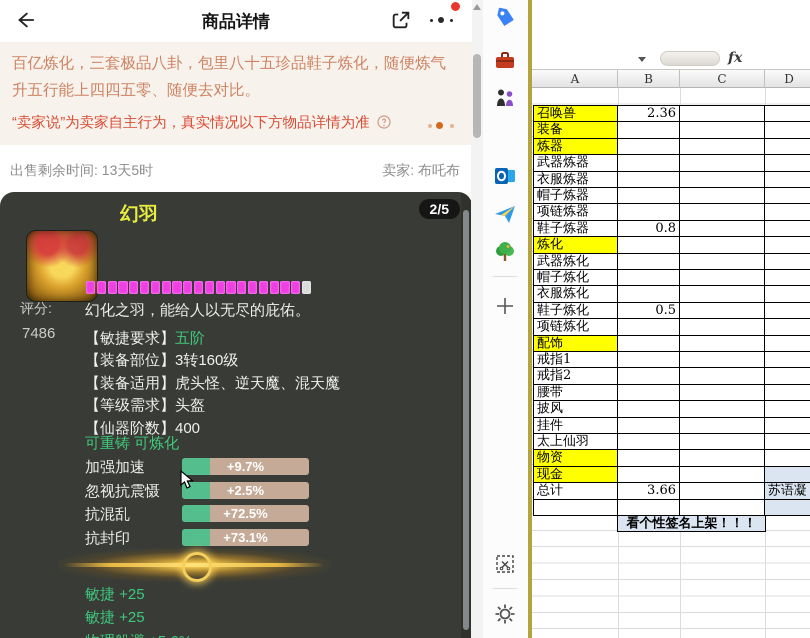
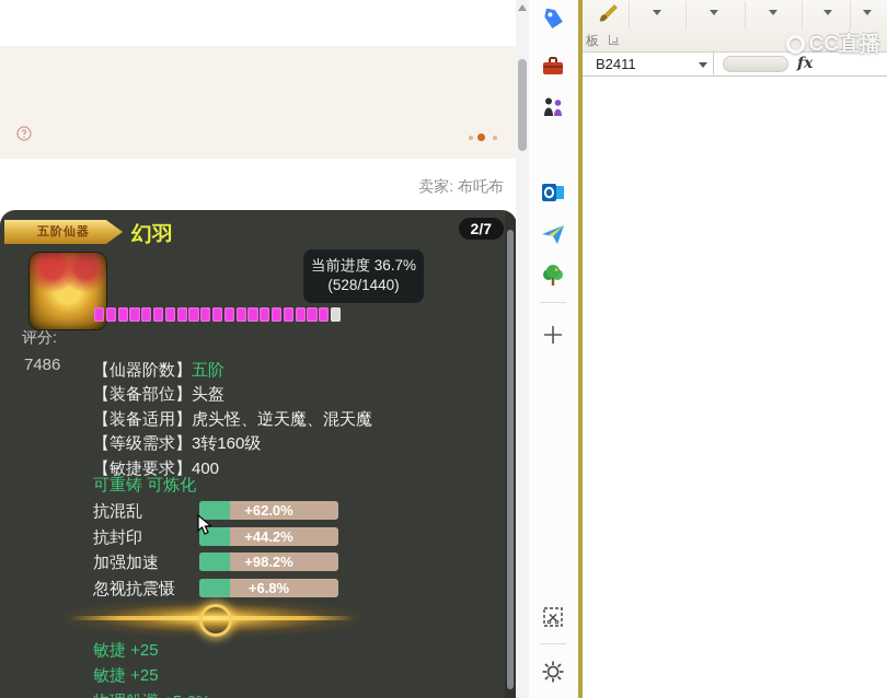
- 商品详情
- 百亿炼化，三套极品八卦，包里八十五珍品鞋子炼化，随便炼气升五行能上四四五零、随便去对比。
- “卖家说”为卖家自主行为，真实情况以下方物品详情为准
- 出售剩余时间: 13天5时
  卖家: 布吒布
+ 五阶仙器
  幻羽
- 2/5
+ 2/7
+ 当前进度 36.7%
+ (528/1440)
  评分:
  7486
- 幻化之羽，能给人以无尽的庇佑。
- 【敏捷要求】五阶
+ 【仙器阶数】五阶
- 【装备部位】3转160级
+ 【装备部位】头盔
  【装备适用】虎头怪、逆天魔、混天魔
- 【等级需求】头盔
+ 【等级需求】3转160级
- 【仙器阶数】400
+ 【敏捷要求】400
  可重铸 可炼化
- 加强加速
+ 抗混乱
- +9.7%
+ +62.0%
- 忽视抗震慑
+ 抗封印
- +2.5%
+ +44.2%
- 抗混乱
+ 加强加速
- +72.5%
+ +98.2%
- 抗封印
+ 忽视抗震慑
- +73.1%
+ +6.8%
  敏捷 +25
  敏捷 +25
+ 板
+ CC直播
+ B2411
  fx
- A
- B
- C
- D
- 召唤兽
- 2.36
- 装备
- 炼器
- 武器炼器
- 衣服炼器
- 帽子炼器
- 项链炼器
- 鞋子炼器
- 0.8
- 炼化
- 武器炼化
- 帽子炼化
- 衣服炼化
- 鞋子炼化
- 0.5
- 项链炼化
- 配饰
- 戒指1
- 戒指2
- 腰带
- 披风
- 挂件
- 太上仙羽
- 物资
- 现金
- 总计
- 3.66
- 苏语凝
- 看个性签名上架！！！
